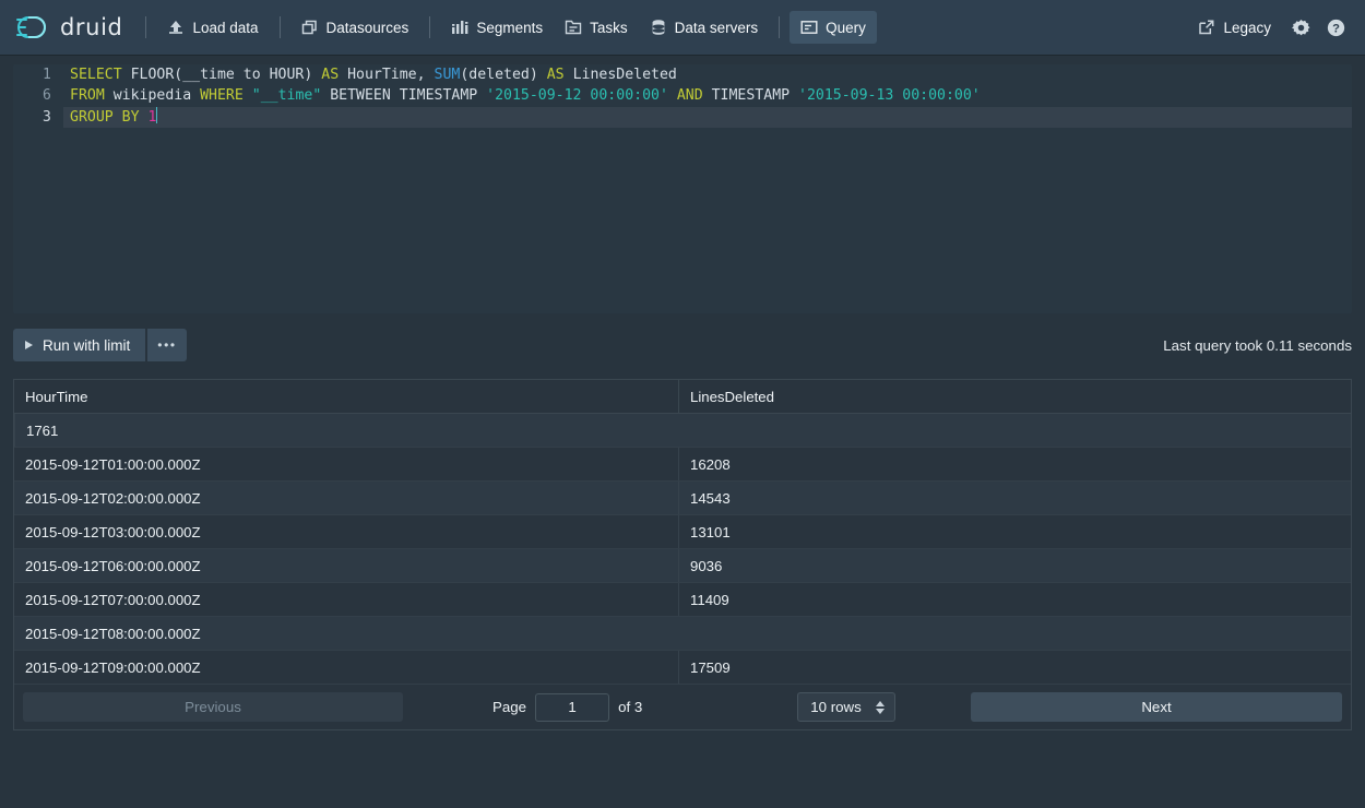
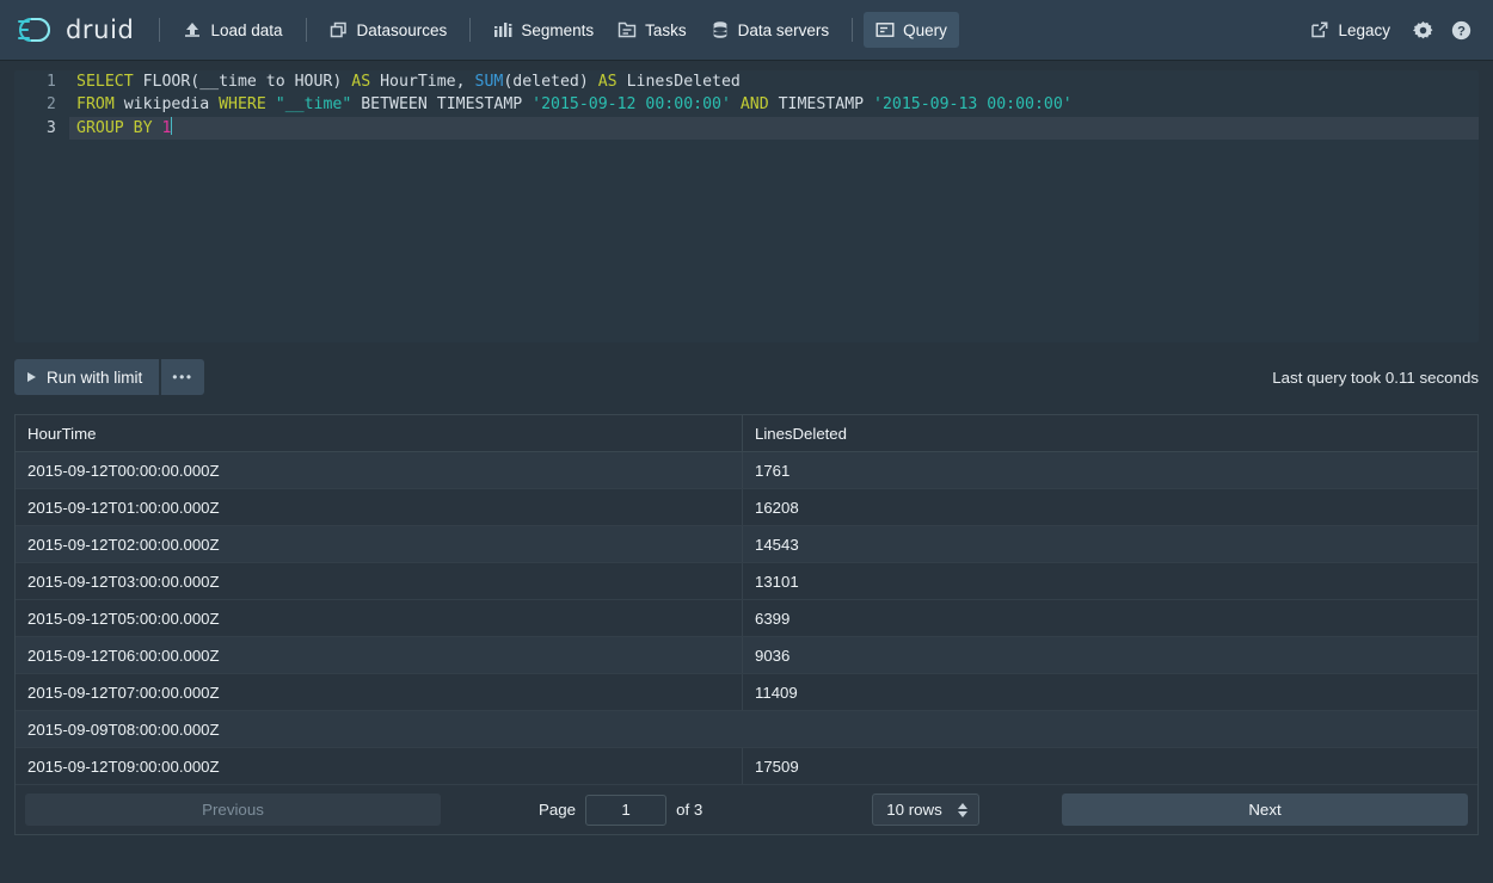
  druid
  Load data
  Datasources
  Segments
  Tasks
  Data servers
  Query
  Legacy
  ?
  1
  SELECT FLOOR(__time to HOUR) AS HourTime, SUM(deleted) AS LinesDeleted
- 6
+ 2
  FROM wikipedia WHERE "__time" BETWEEN TIMESTAMP '2015-09-12 00:00:00' AND TIMESTAMP '2015-09-13 00:00:00'
  3
  GROUP BY 1
  Run with limit
  •••
  Last query took 0.11 seconds
  HourTime
  LinesDeleted
+ 2015-09-12T00:00:00.000Z
  1761
  2015-09-12T01:00:00.000Z
  16208
  2015-09-12T02:00:00.000Z
  14543
  2015-09-12T03:00:00.000Z
  13101
+ 2015-09-12T05:00:00.000Z
+ 6399
  2015-09-12T06:00:00.000Z
  9036
  2015-09-12T07:00:00.000Z
  11409
- 2015-09-12T08:00:00.000Z
+ 2015-09-09T08:00:00.000Z
  2015-09-12T09:00:00.000Z
  17509
  Previous
  Page
  1
  of 3
  10 rows
  Next
